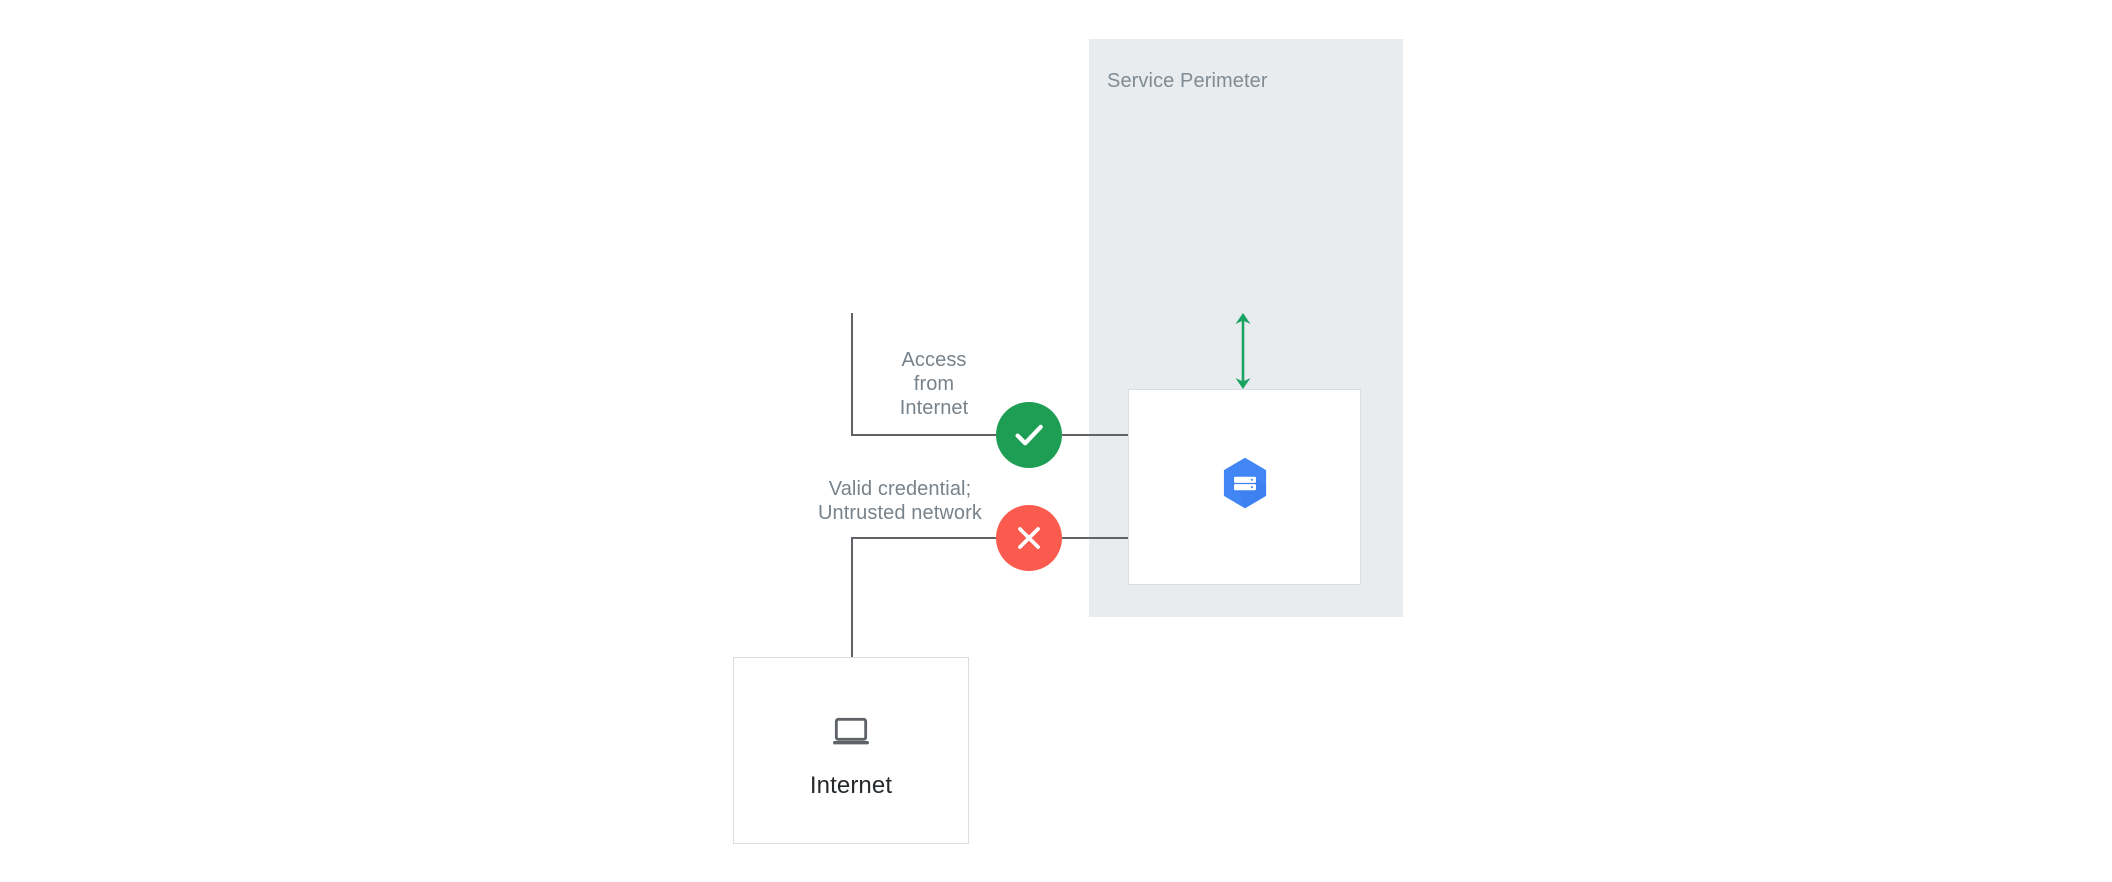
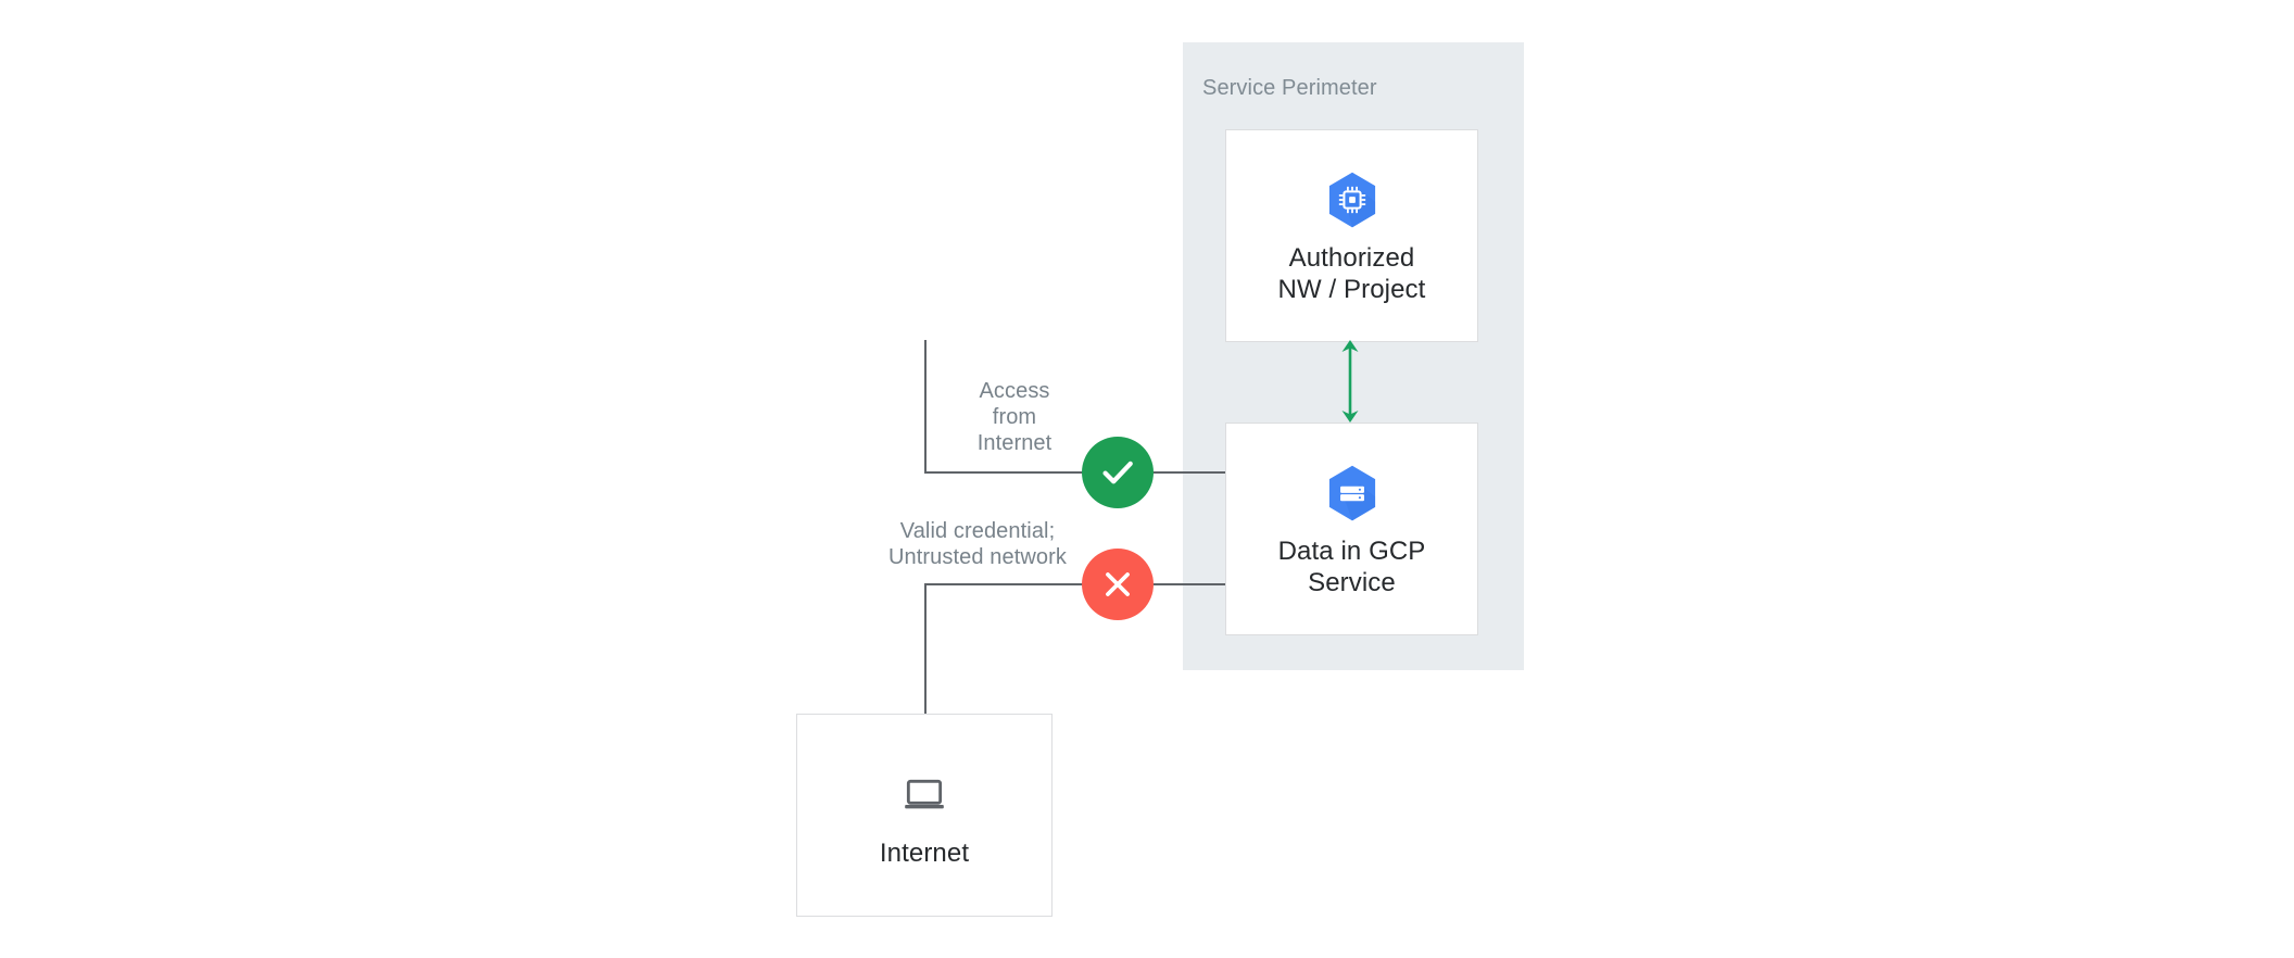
  Service Perimeter
+ Authorized
+ NW / Project
+ Data in GCP
+ Service
  Internet
  Access
  from
  Internet
  Valid credential;
  Untrusted network
